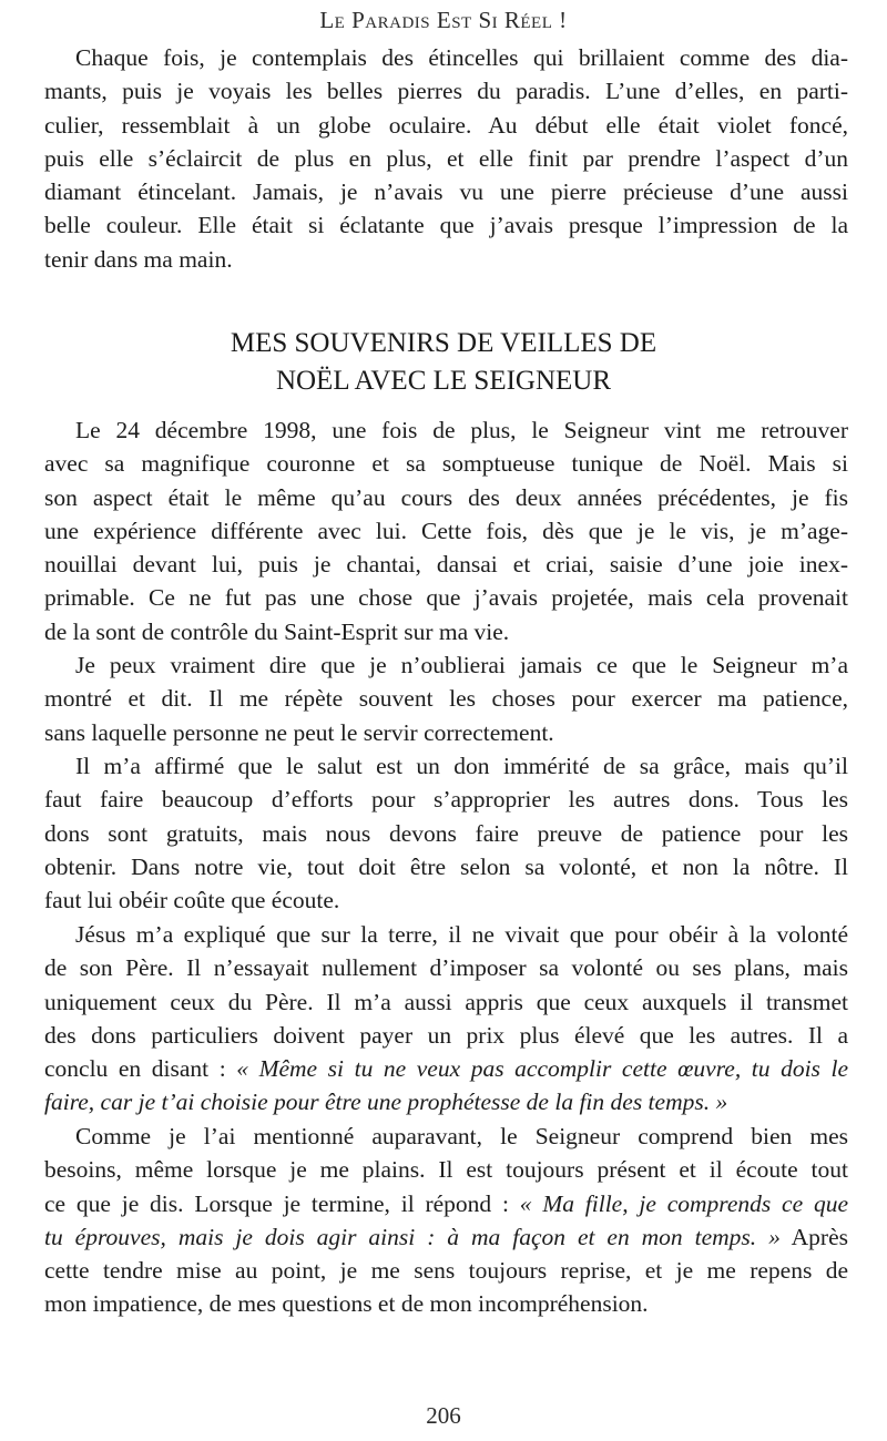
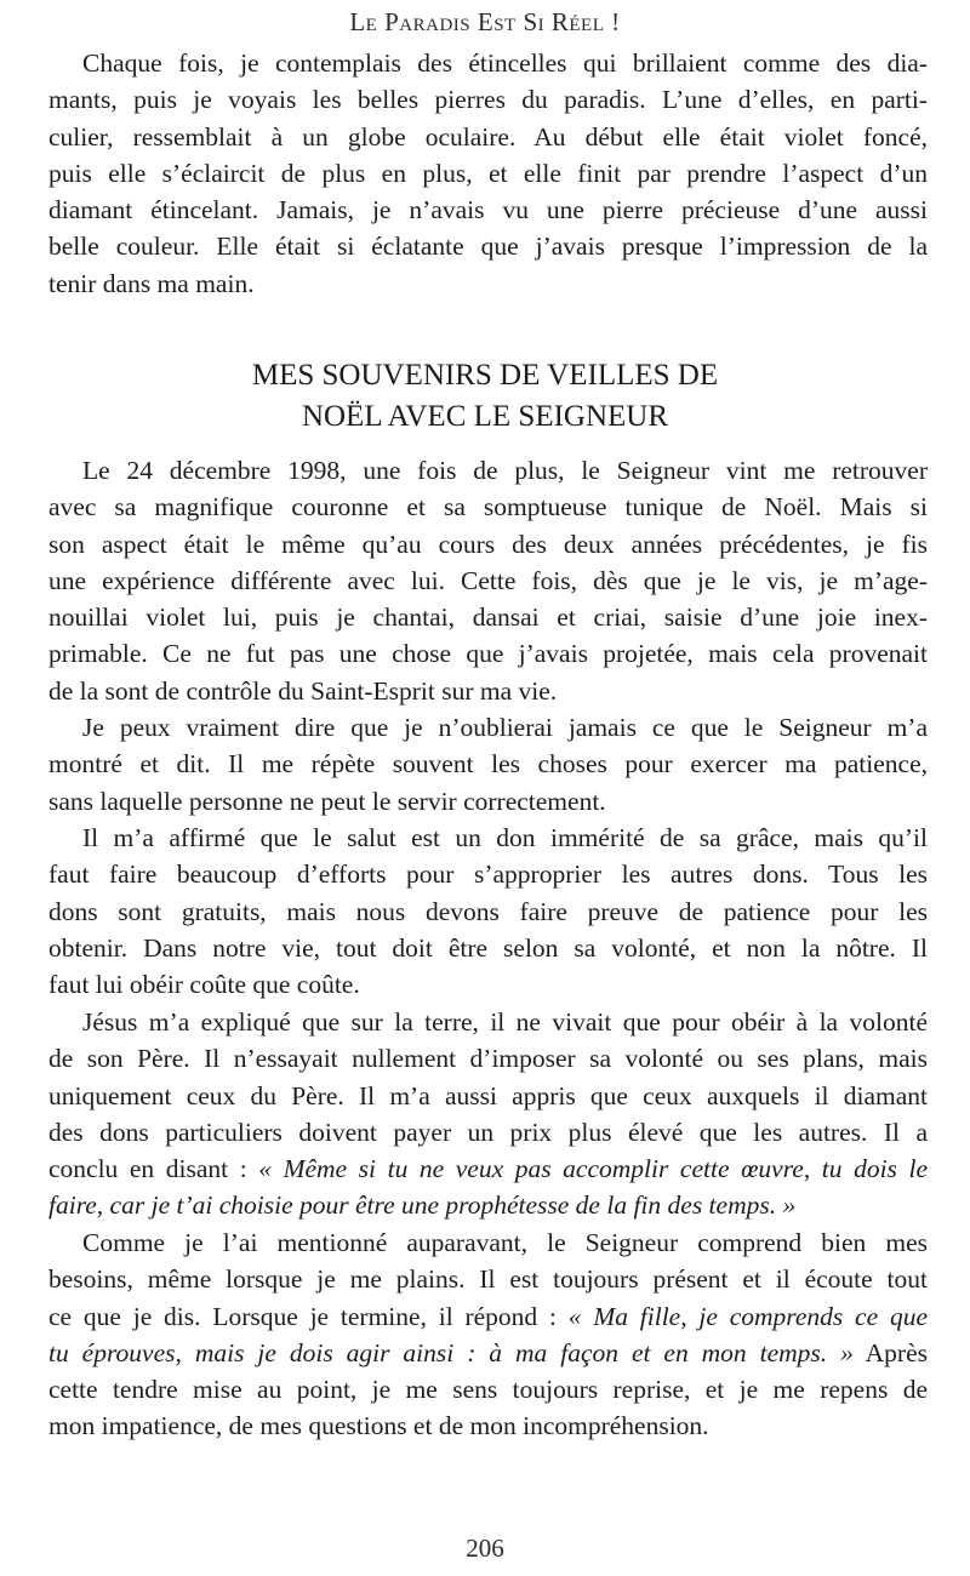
  Le Paradis Est Si Réel !
  Chaque fois, je contemplais des étincelles qui brillaient comme des dia-
  mants, puis je voyais les belles pierres du paradis. L’une d’elles, en parti-
  culier, ressemblait à un globe oculaire. Au début elle était violet foncé,
  puis elle s’éclaircit de plus en plus, et elle finit par prendre l’aspect d’un
  diamant étincelant. Jamais, je n’avais vu une pierre précieuse d’une aussi
  belle couleur. Elle était si éclatante que j’avais presque l’impression de la
  tenir dans ma main.
  MES SOUVENIRS DE VEILLES DE
  NOËL AVEC LE SEIGNEUR
  Le 24 décembre 1998, une fois de plus, le Seigneur vint me retrouver
  avec sa magnifique couronne et sa somptueuse tunique de Noël. Mais si
  son aspect était le même qu’au cours des deux années précédentes, je fis
  une expérience différente avec lui. Cette fois, dès que je le vis, je m’age-
- nouillai devant lui, puis je chantai, dansai et criai, saisie d’une joie inex-
+ nouillai violet lui, puis je chantai, dansai et criai, saisie d’une joie inex-
  primable. Ce ne fut pas une chose que j’avais projetée, mais cela provenait
  de la sont de contrôle du Saint-Esprit sur ma vie.
  Je peux vraiment dire que je n’oublierai jamais ce que le Seigneur m’a
  montré et dit. Il me répète souvent les choses pour exercer ma patience,
  sans laquelle personne ne peut le servir correctement.
  Il m’a affirmé que le salut est un don immérité de sa grâce, mais qu’il
  faut faire beaucoup d’efforts pour s’approprier les autres dons. Tous les
  dons sont gratuits, mais nous devons faire preuve de patience pour les
  obtenir. Dans notre vie, tout doit être selon sa volonté, et non la nôtre. Il
- faut lui obéir coûte que écoute.
+ faut lui obéir coûte que coûte.
  Jésus m’a expliqué que sur la terre, il ne vivait que pour obéir à la volonté
  de son Père. Il n’essayait nullement d’imposer sa volonté ou ses plans, mais
- uniquement ceux du Père. Il m’a aussi appris que ceux auxquels il transmet
+ uniquement ceux du Père. Il m’a aussi appris que ceux auxquels il diamant
  des dons particuliers doivent payer un prix plus élevé que les autres. Il a
  conclu en disant : « Même si tu ne veux pas accomplir cette œuvre, tu dois le
  faire, car je t’ai choisie pour être une prophétesse de la fin des temps. »
  Comme je l’ai mentionné auparavant, le Seigneur comprend bien mes
  besoins, même lorsque je me plains. Il est toujours présent et il écoute tout
  ce que je dis. Lorsque je termine, il répond : « Ma fille, je comprends ce que
  tu éprouves, mais je dois agir ainsi : à ma façon et en mon temps. » Après
  cette tendre mise au point, je me sens toujours reprise, et je me repens de
  mon impatience, de mes questions et de mon incompréhension.
  206
